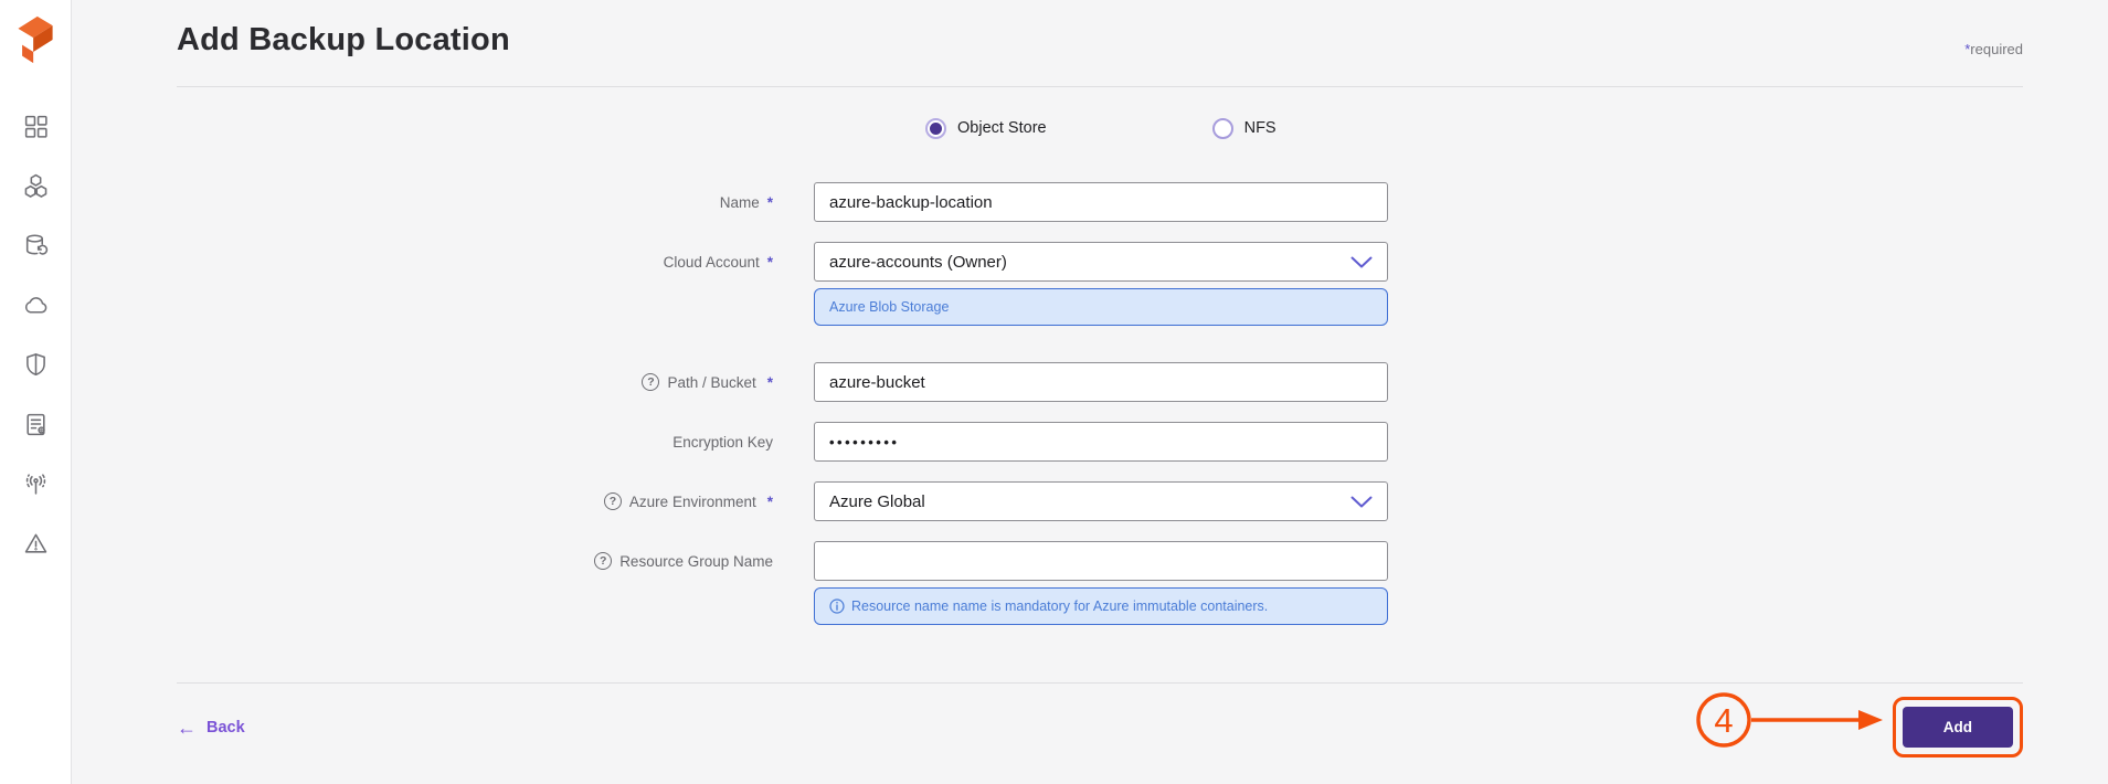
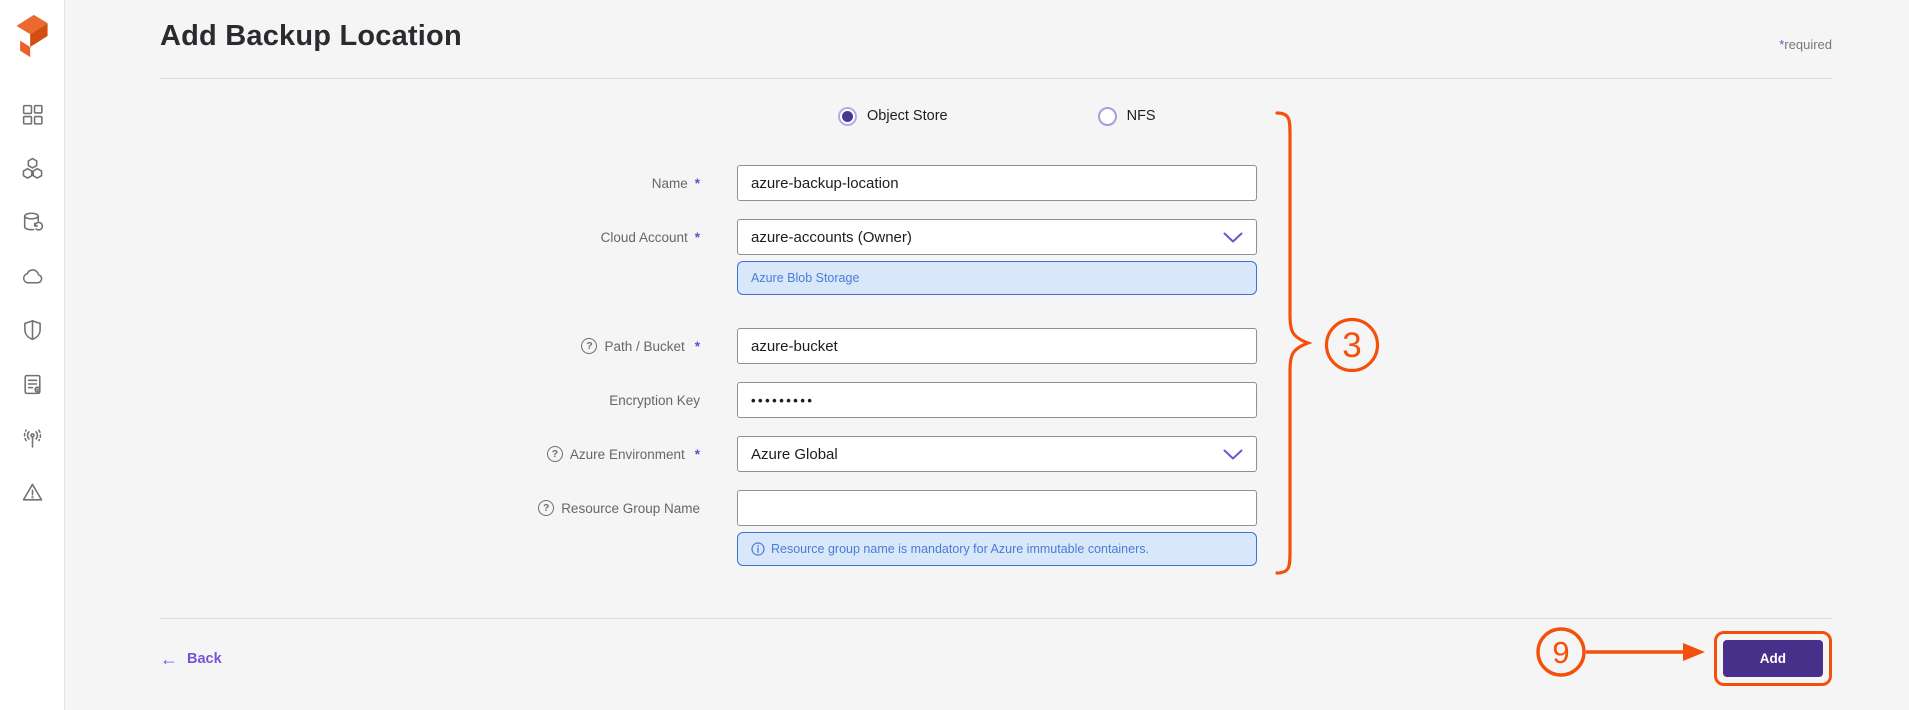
  Add Backup Location
  *required
  Object Store
  NFS
  Name
  *
  azure-backup-location
  Cloud Account
  *
  azure-accounts (Owner)
  Azure Blob Storage
  ?
  Path / Bucket
  *
  azure-bucket
  Encryption Key
  •••••••••
  ?
  Azure Environment
  *
  Azure Global
  ?
  Resource Group Name
- Resource name name is mandatory for Azure immutable containers.
+ Resource group name is mandatory for Azure immutable containers.
  ←
  Back
  Add
+ 3
- 4
+ 9
